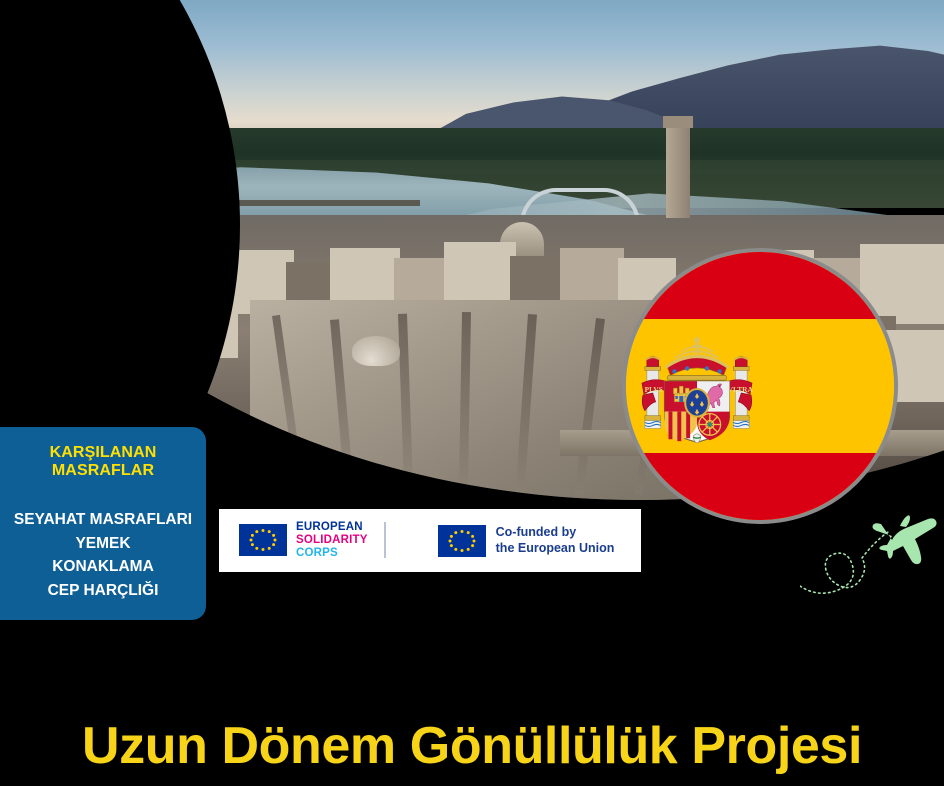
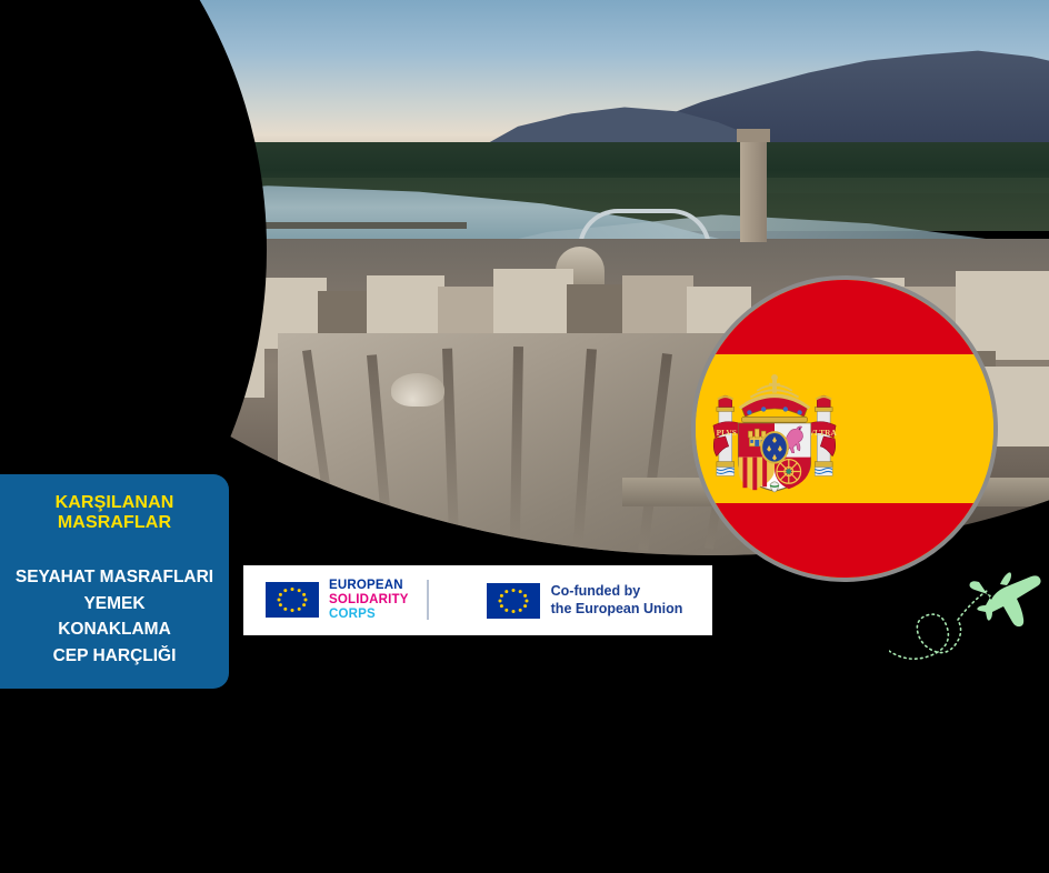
  PLVS
  VLTRA
  KARŞILANAN MASRAFLAR
  SEYAHAT MASRAFLARI
  YEMEK
  KONAKLAMA
  CEP HARÇLIĞI
  EUROPEAN
  SOLIDARITY
  CORPS
  Co-funded by
  the European Union
- Uzun Dönem Gönüllülük Projesi
